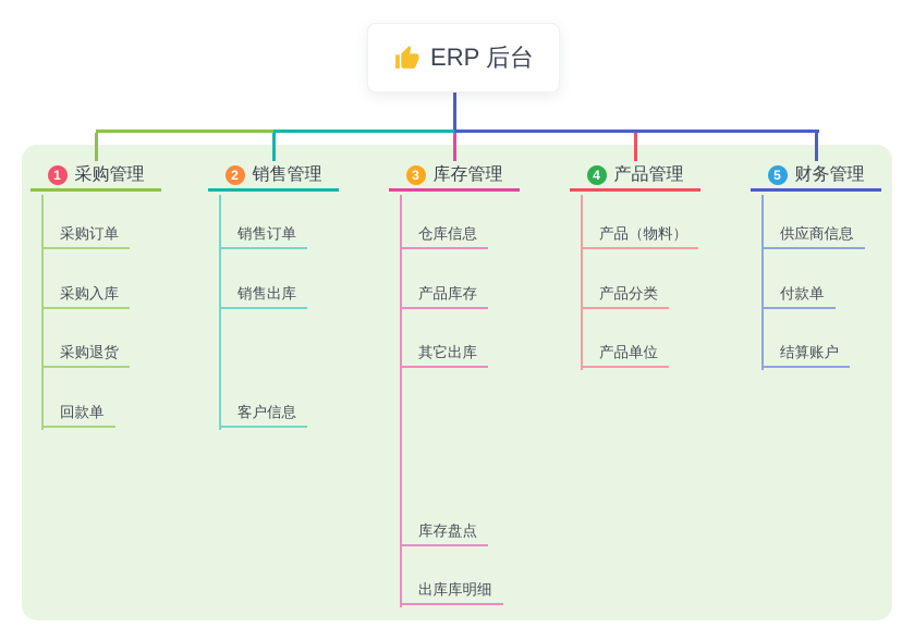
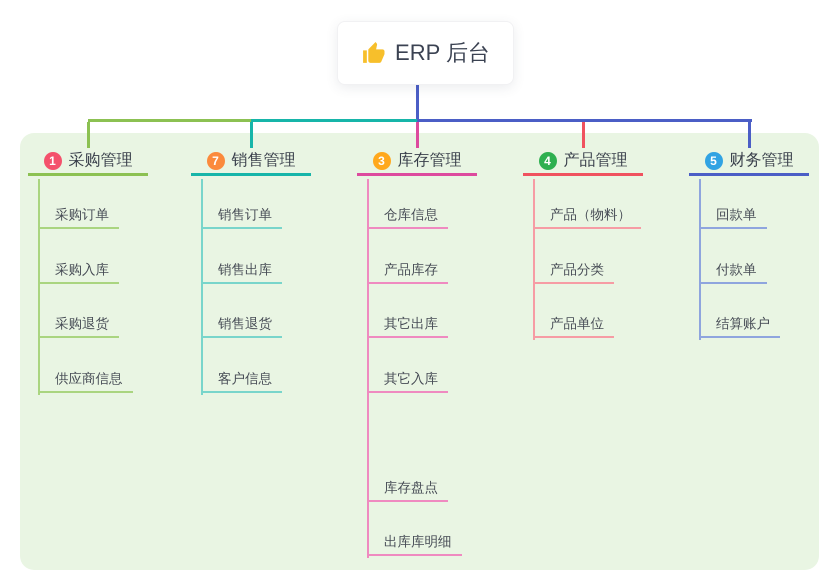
  ERP 后台
  1
  采购管理
  采购订单
  采购入库
  采购退货
- 回款单
+ 供应商信息
- 2
+ 7
  销售管理
  销售订单
  销售出库
+ 销售退货
  客户信息
  3
  库存管理
  仓库信息
  产品库存
  其它出库
+ 其它入库
  库存盘点
  出库库明细
  4
  产品管理
  产品（物料）
  产品分类
  产品单位
  5
  财务管理
- 供应商信息
+ 回款单
  付款单
  结算账户
